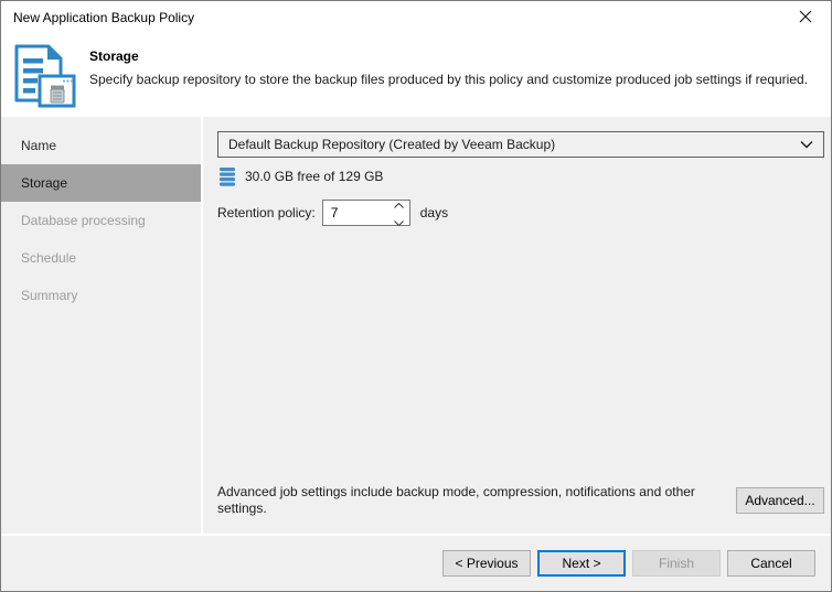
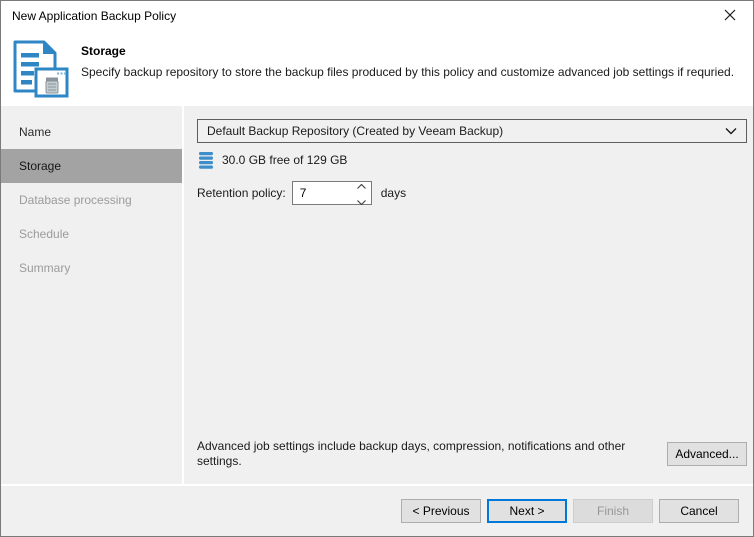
  New Application Backup Policy
  Storage
- Specify backup repository to store the backup files produced by this policy and customize produced job settings if requried.
+ Specify backup repository to store the backup files produced by this policy and customize advanced job settings if requried.
  Name
  Storage
  Database processing
  Schedule
  Summary
  Default Backup Repository (Created by Veeam Backup)
  30.0 GB free of 129 GB
  Retention policy:
  7
  days
- Advanced job settings include backup mode, compression, notifications and other settings.
+ Advanced job settings include backup days, compression, notifications and other settings.
  Advanced...
  < Previous
  Next >
  Finish
  Cancel
